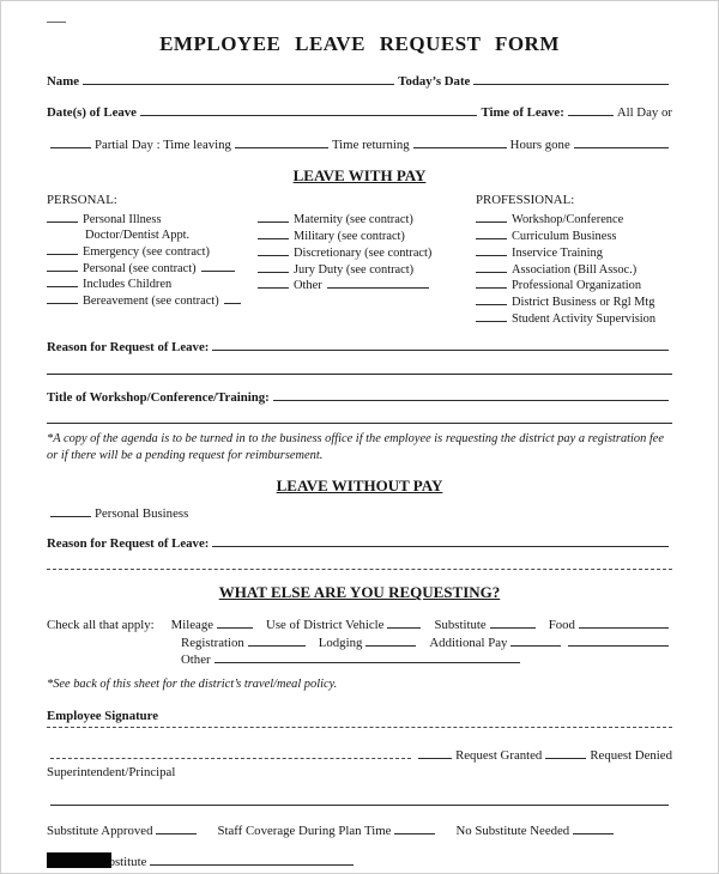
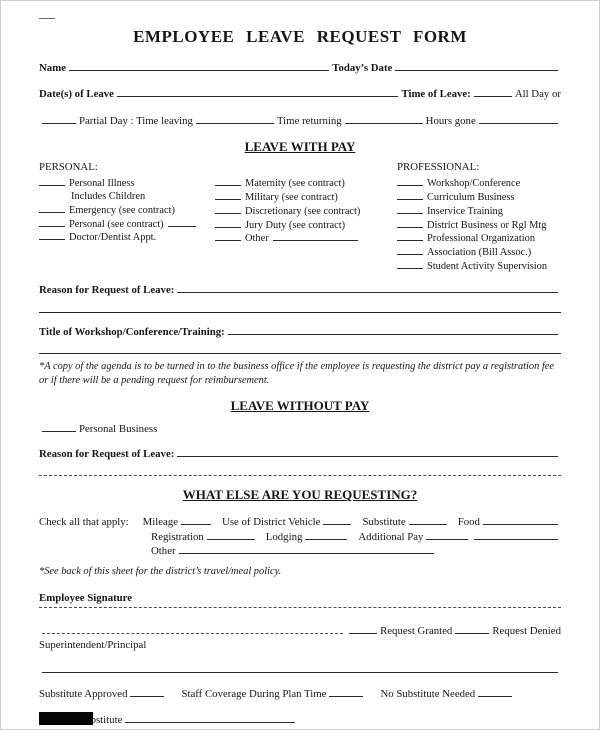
  EMPLOYEE LEAVE REQUEST FORM
  Name
  Today’s Date
  Date(s) of Leave
  Time of Leave:
  All Day or
  Partial Day : Time leaving
  Time returning
  Hours gone
  LEAVE WITH PAY
  PERSONAL:
  Personal Illness
- Doctor/Dentist Appt.
+ Includes Children
  Emergency (see contract)
  Personal (see contract)
- Includes Children
+ Doctor/Dentist Appt.
- Bereavement (see contract)
  Maternity (see contract)
  Military (see contract)
  Discretionary (see contract)
  Jury Duty (see contract)
  Other
  PROFESSIONAL:
  Workshop/Conference
  Curriculum Business
  Inservice Training
- Association (Bill Assoc.)
+ District Business or Rgl Mtg
  Professional Organization
- District Business or Rgl Mtg
+ Association (Bill Assoc.)
  Student Activity Supervision
  Reason for Request of Leave:
  Title of Workshop/Conference/Training:
  *A copy of the agenda is to be turned in to the business office if the employee is requesting the district pay a registration fee or if there will be a pending request for reimbursement.
  LEAVE WITHOUT PAY
  Personal Business
  Reason for Request of Leave:
  WHAT ELSE ARE YOU REQUESTING?
  Check all that apply:
  Mileage
  Use of District Vehicle
  Substitute
  Food
  Registration
  Lodging
  Additional Pay
  Other
  *See back of this sheet for the district’s travel/meal policy.
  Employee Signature
  Request Granted
  Request Denied
  Superintendent/Principal
  Substitute Approved
  Staff Coverage During Plan Time
  No Substitute Needed
